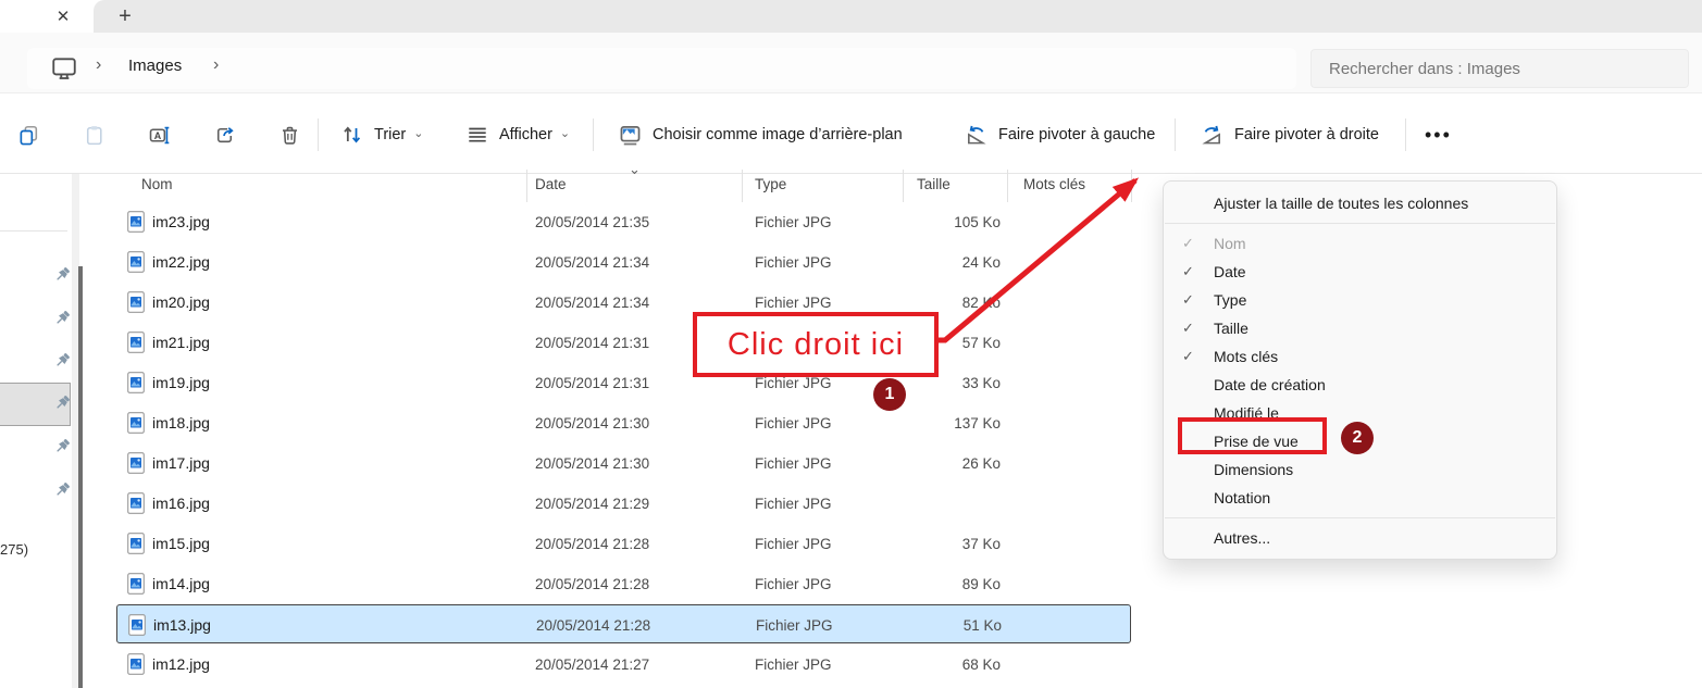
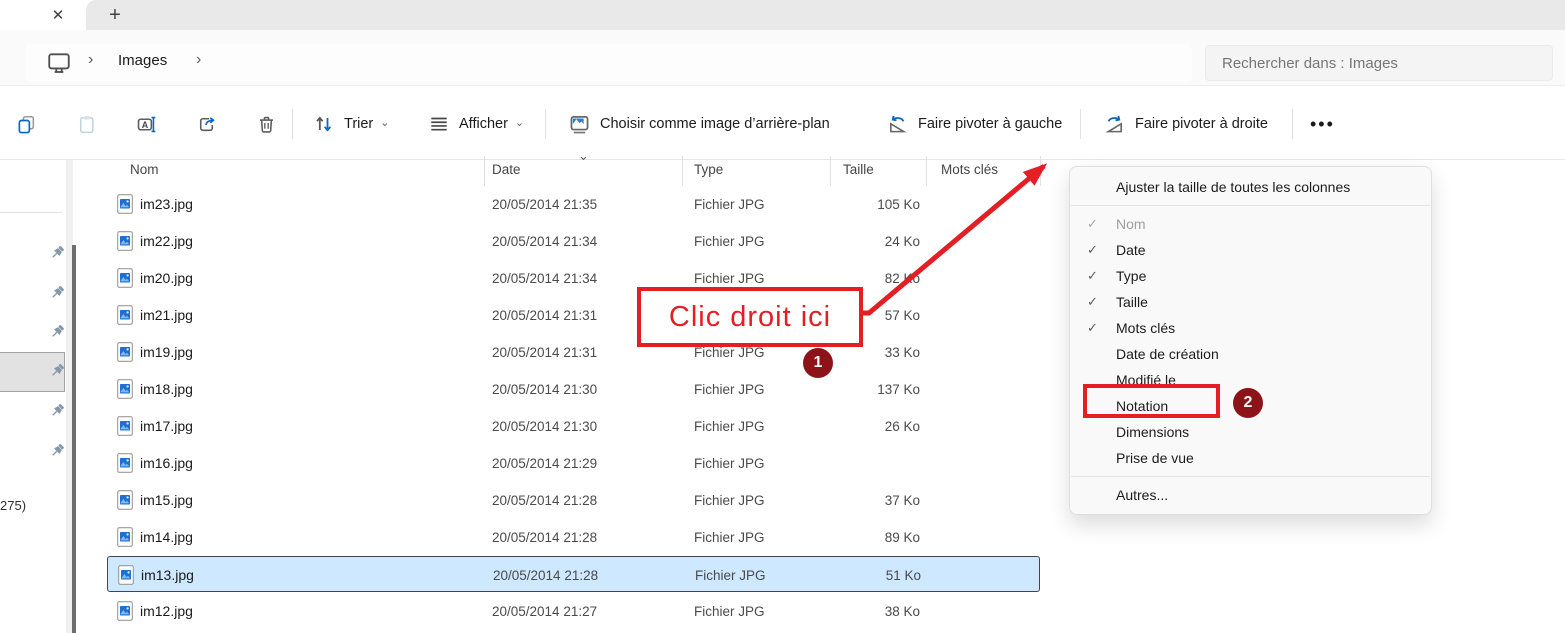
  ✕
  +
  ›
  Images
  ›
  Rechercher dans : Images
  A
  Trier
  ⌄
  Afficher
  ⌄
  Choisir comme image d’arrière-plan
  Faire pivoter à gauche
  Faire pivoter à droite
  •••
  275)
  Nom
  Date
  Type
  Taille
  Mots clés
  ⌄
  im23.jpg
  20/05/2014 21:35
  Fichier JPG
  105 Ko
  im22.jpg
  20/05/2014 21:34
  Fichier JPG
  24 Ko
  im20.jpg
  20/05/2014 21:34
  Fichier JPG
  82o
  im21.jpg
  20/05/2014 21:31
  57 Ko
  im19.jpg
  20/05/2014 21:31
  Fichier JPG
  33 Ko
  im18.jpg
  20/05/2014 21:30
  Fichier JPG
  137 Ko
  im17.jpg
  20/05/2014 21:30
  Fichier JPG
  26 Ko
  im16.jpg
  20/05/2014 21:29
  Fichier JPG
  im15.jpg
  20/05/2014 21:28
  Fichier JPG
  37 Ko
  im14.jpg
  20/05/2014 21:28
  Fichier JPG
  89 Ko
  im13.jpg
  20/05/2014 21:28
  Fichier JPG
  51 Ko
  im12.jpg
  20/05/2014 21:27
  Fichier JPG
- 68 Ko
+ 38 Ko
  Ajuster la taille de toutes les colonnes
  ✓
  Nom
  ✓
  Date
  ✓
  Type
  ✓
  Taille
  ✓
  Mots clés
  Date de création
  Modifié le
- Prise de vue
+ Notation
  Dimensions
- Notation
+ Prise de vue
  Autres...
  Clic droit ici
  1
  2
